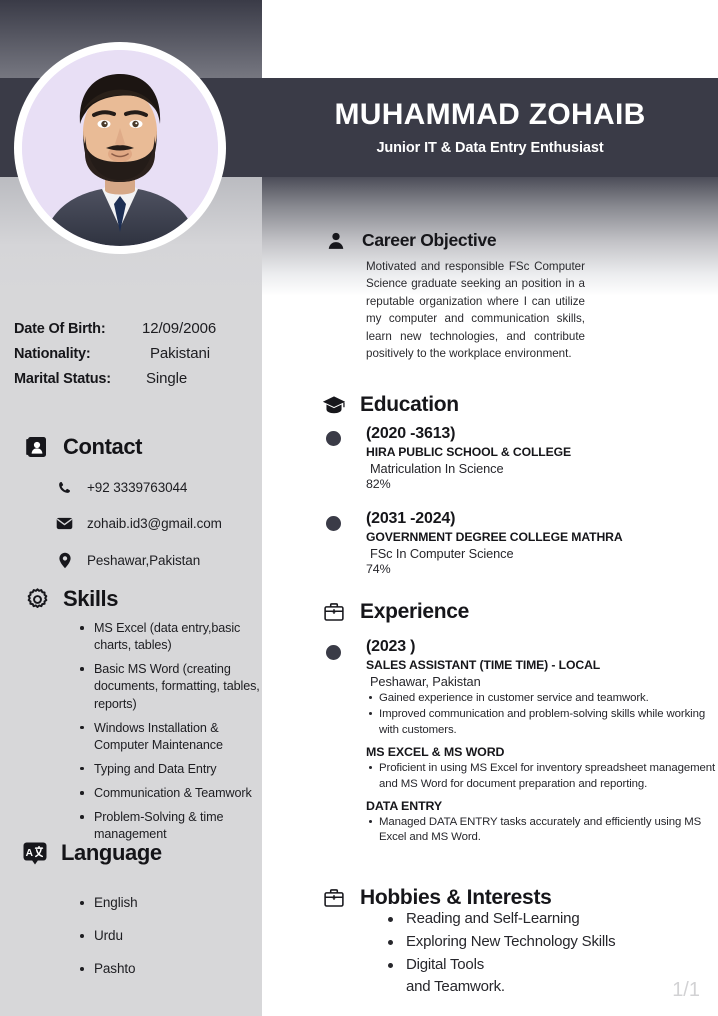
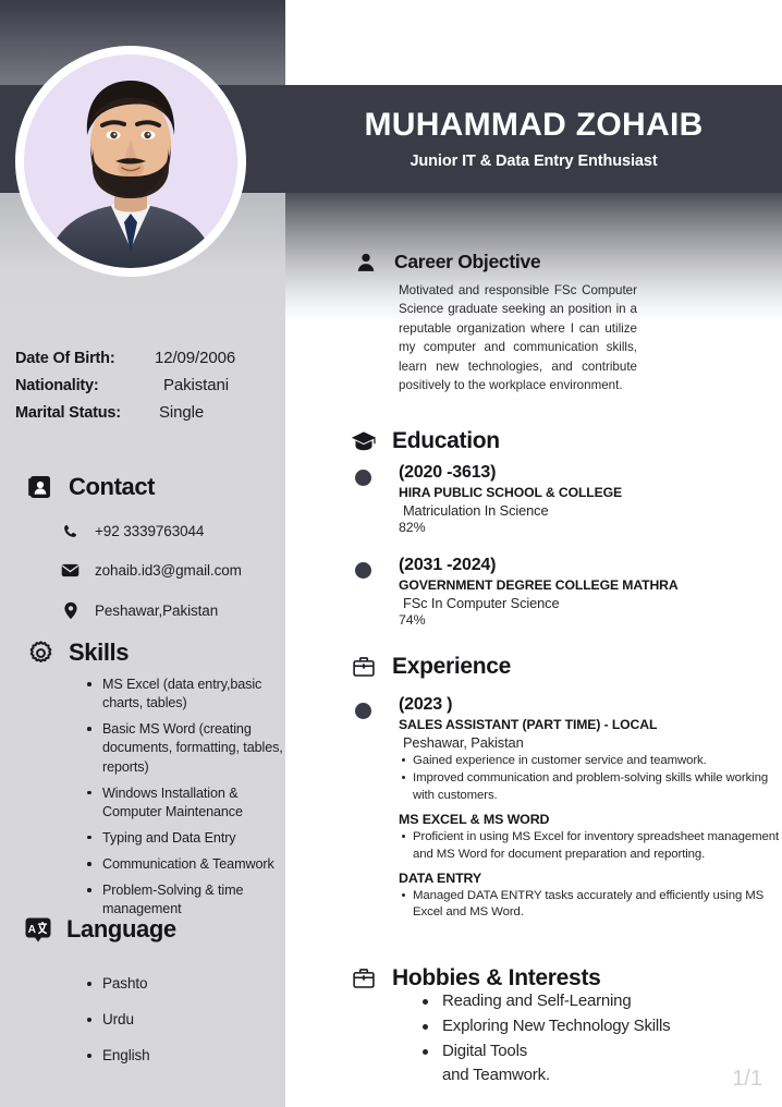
  MUHAMMAD ZOHAIB
  Junior IT & Data Entry Enthusiast
  Date Of Birth:
  12/09/2006
  Nationality:
  Pakistani
  Marital Status:
  Single
  Contact
  +92 3339763044
  zohaib.id3@gmail.com
  Peshawar,Pakistan
  Skills
  MS Excel (data entry,basic charts, tables)
  Basic MS Word (creating documents, formatting, tables, reports)
  Windows Installation & Computer Maintenance
  Typing and Data Entry
  Communication & Teamwork
  Problem-Solving & time management
  A
  Language
- English
+ Pashto
  Urdu
- Pashto
+ English
  Career Objective
  Motivated and responsible FSc Computer Science graduate seeking an position in a reputable organization where I can utilize my computer and communication skills, learn new technologies, and contribute positively to the workplace environment.
  Education
  (2020 -3613)
  HIRA PUBLIC SCHOOL & COLLEGE
  Matriculation In Science
  82%
  (2031 -2024)
  GOVERNMENT DEGREE COLLEGE MATHRA
  FSc In Computer Science
  74%
  Experience
  (2023 )
- SALES ASSISTANT (TIME TIME) - LOCAL
+ SALES ASSISTANT (PART TIME) - LOCAL
  Peshawar, Pakistan
  Gained experience in customer service and teamwork.
  Improved communication and problem-solving skills while working with customers.
  MS EXCEL & MS WORD
  Proficient in using MS Excel for inventory spreadsheet management and MS Word for document preparation and reporting.
  DATA ENTRY
  Managed DATA ENTRY tasks accurately and efficiently using MS Excel and MS Word.
  Hobbies & Interests
  Reading and Self-Learning
  Exploring New Technology Skills
  Digital Tools
  and Teamwork.
  1/1
